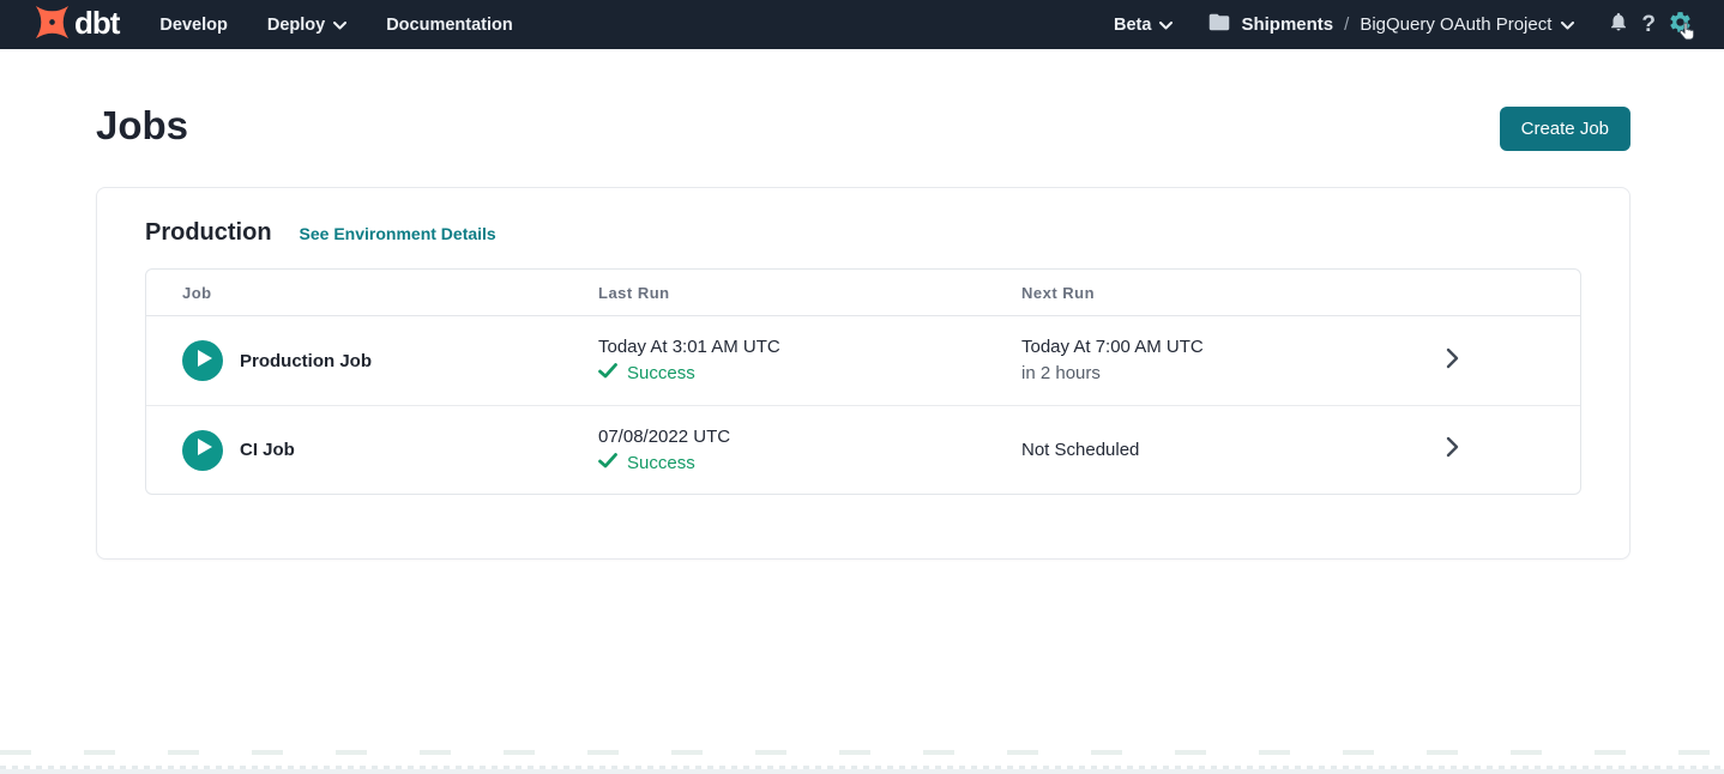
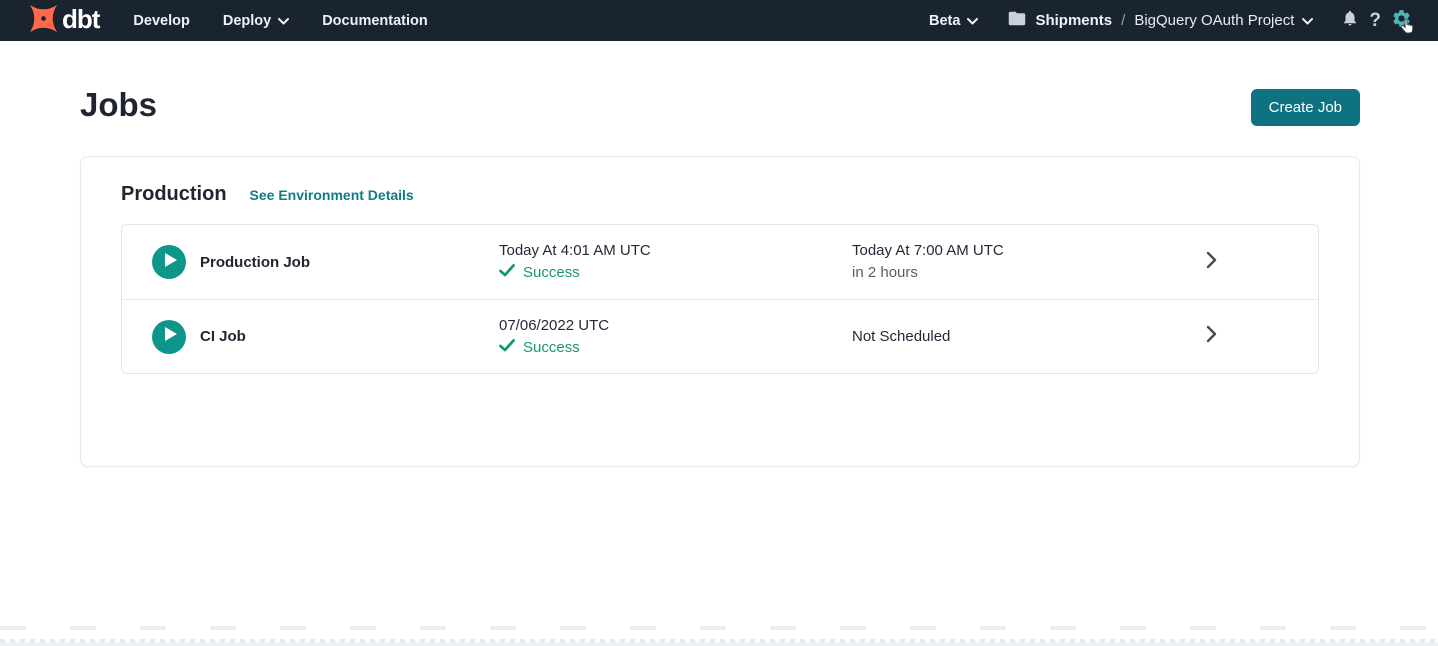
  dbt
  Develop
  Deploy
  Documentation
  Beta
  Shipments
  /
  BigQuery OAuth Project
  ?
  Jobs
  Create Job
  Production
  See Environment Details
- Job
- Last Run
- Next Run
  Production Job
- Today At 3:01 AM UTC
+ Today At 4:01 AM UTC
  Success
  Today At 7:00 AM UTC
  in 2 hours
  CI Job
- 07/08/2022 UTC
+ 07/06/2022 UTC
  Success
  Not Scheduled
